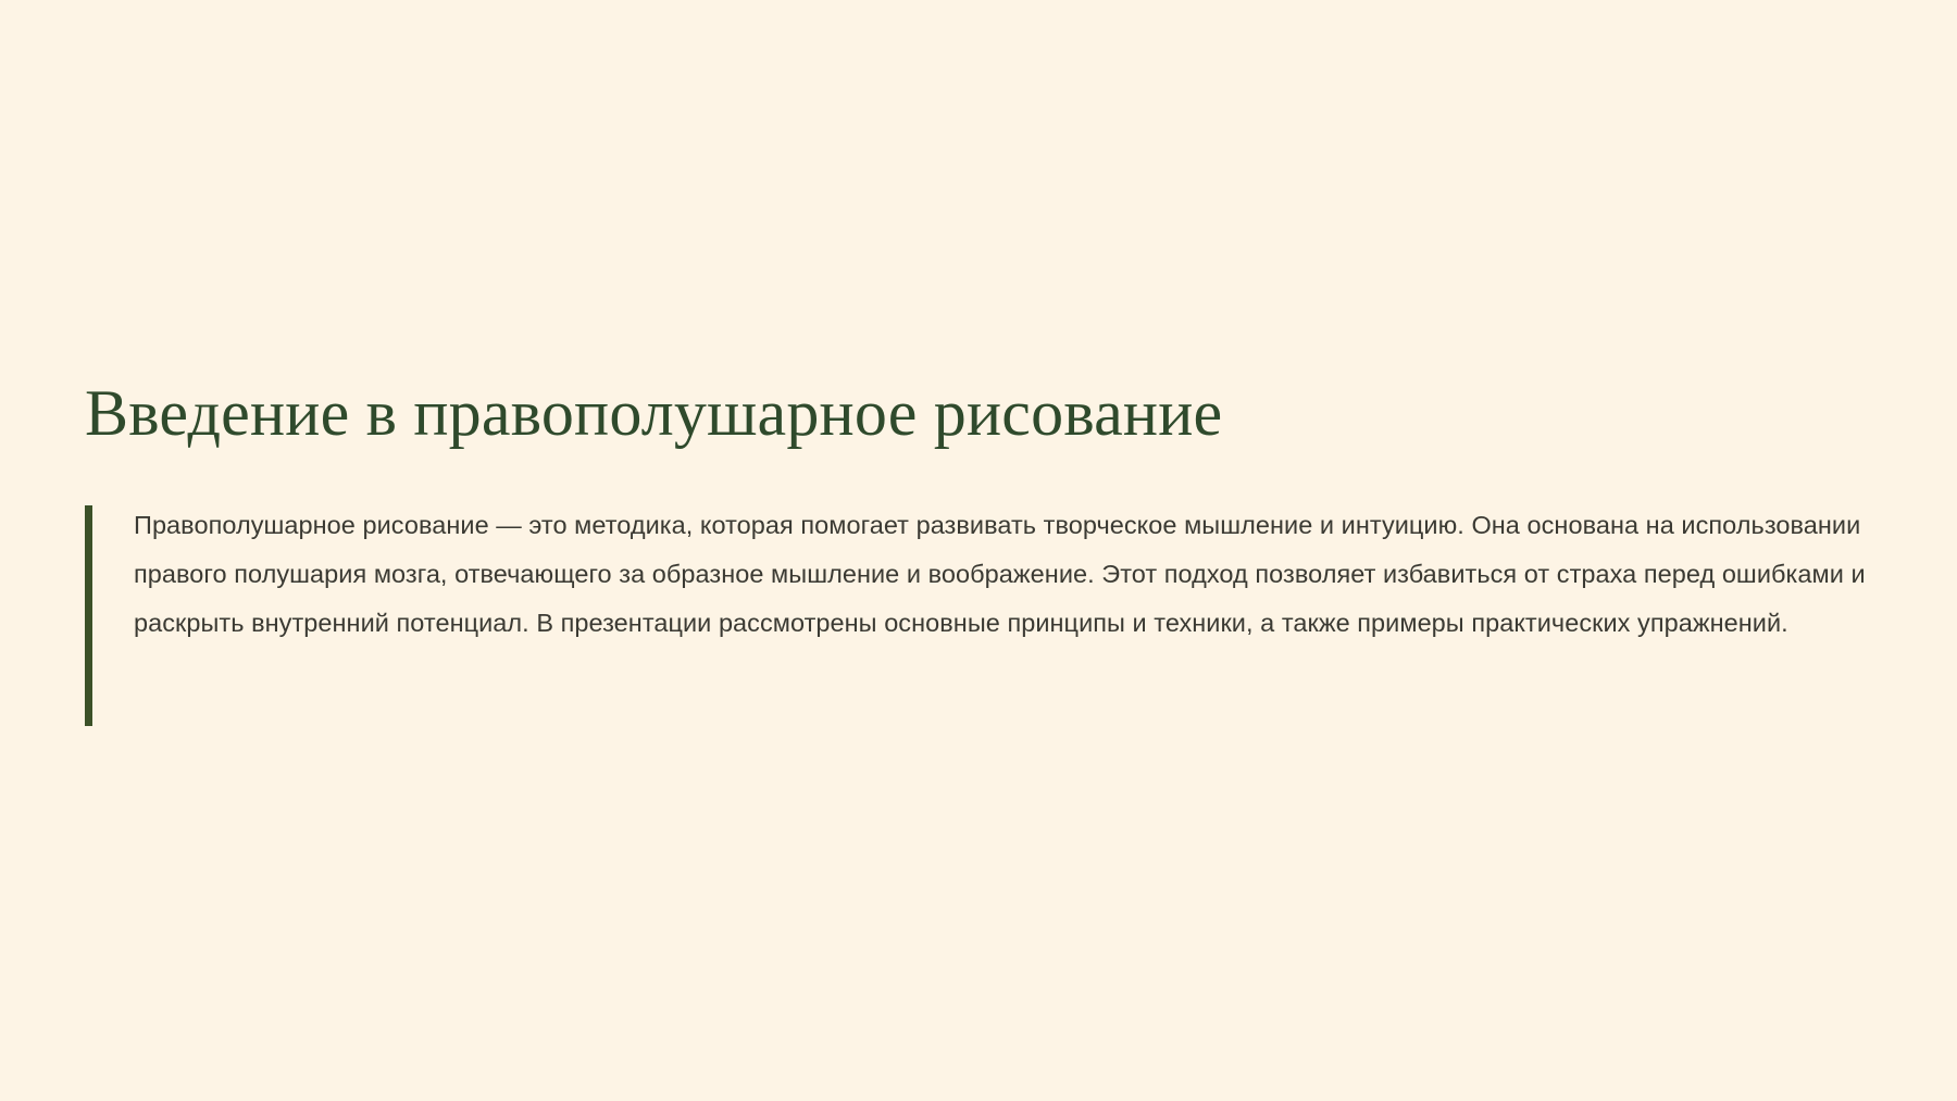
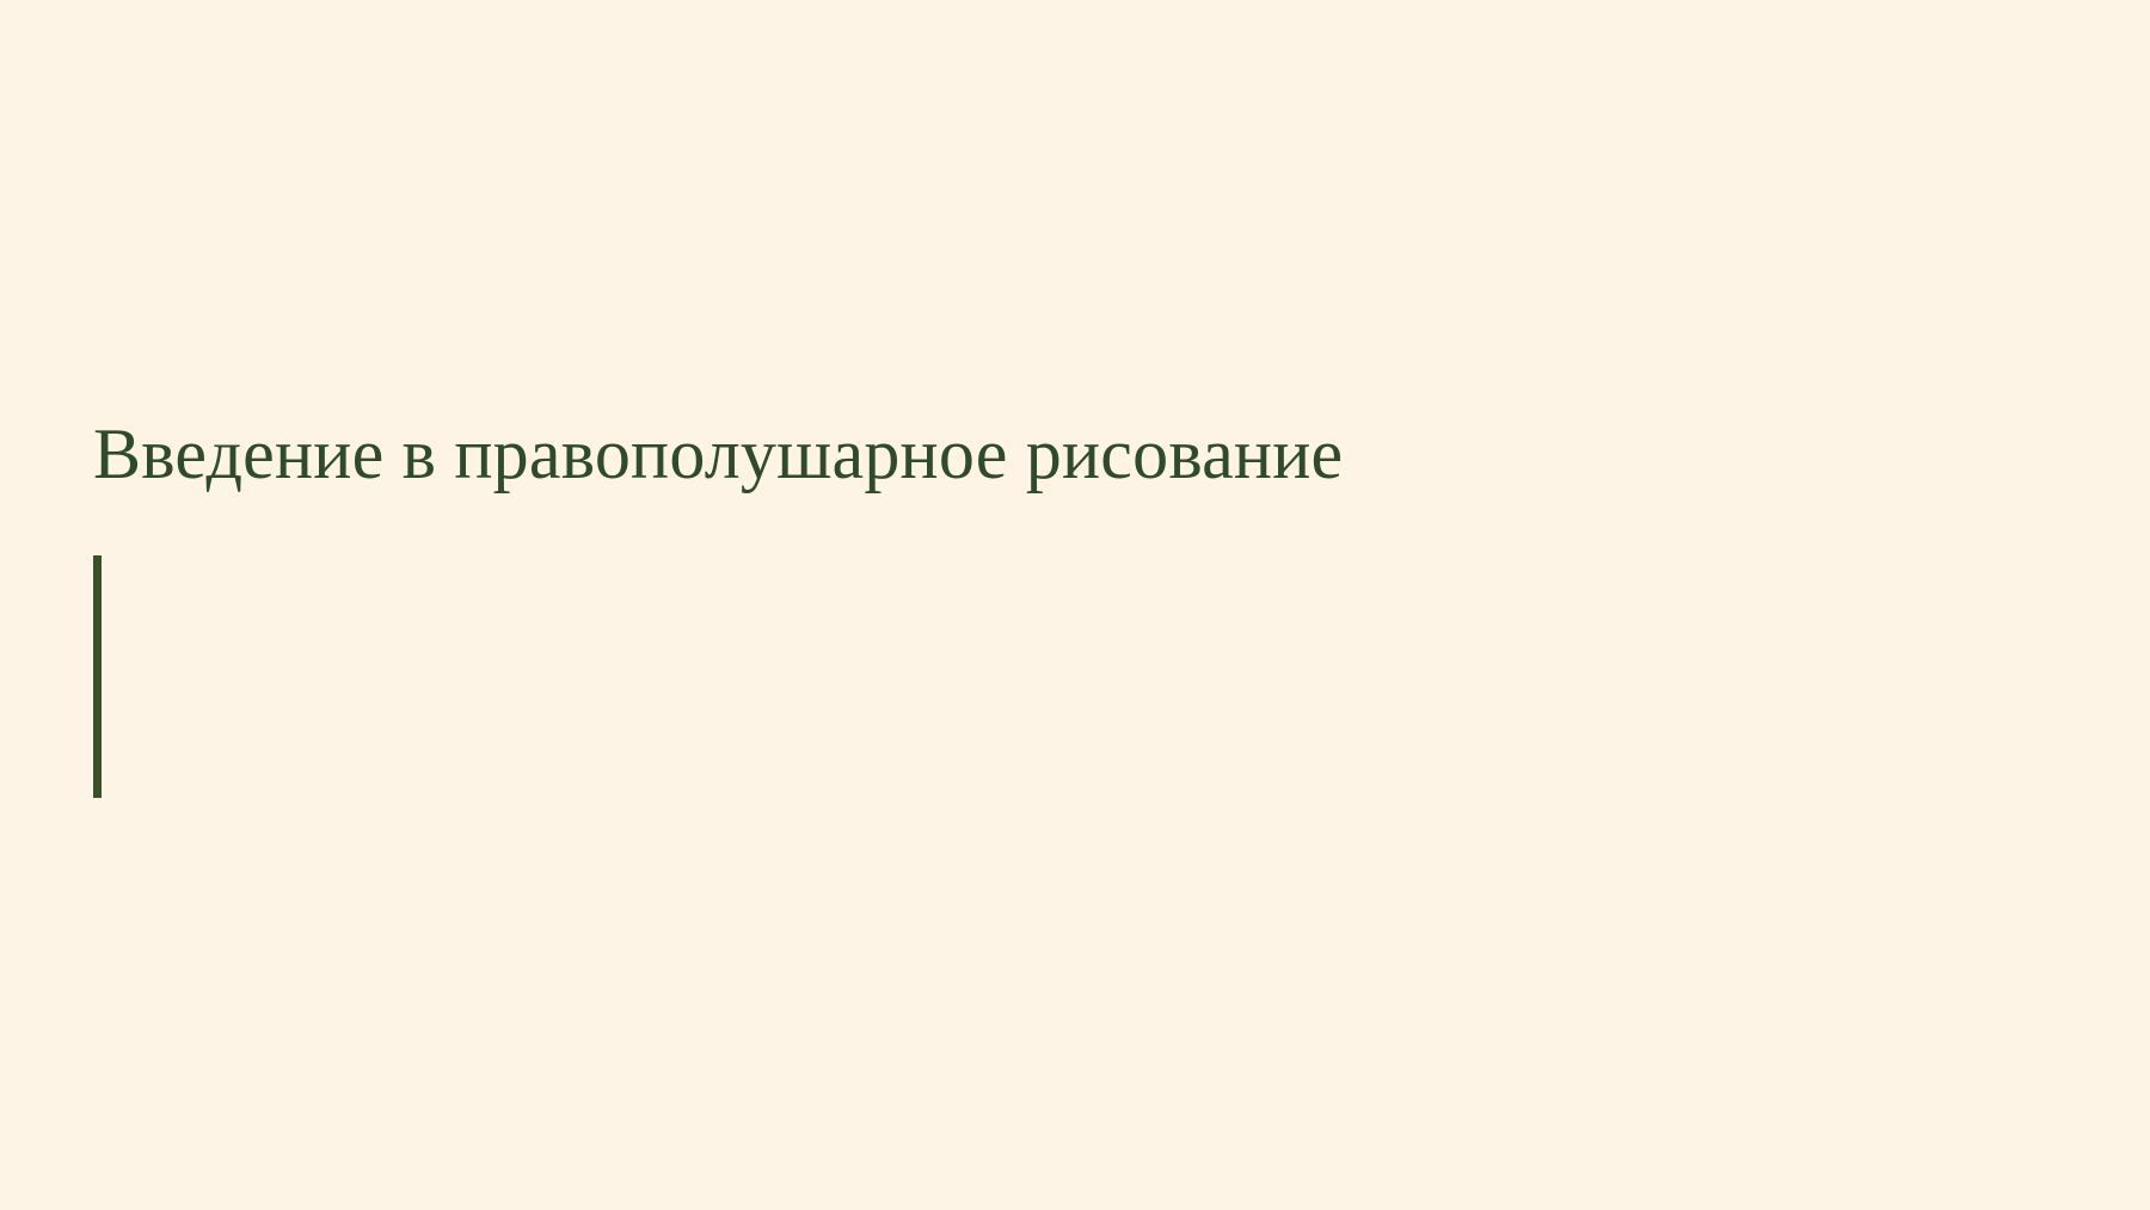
  Введение в правополушарное рисование
- Правополушарное рисование — это методика, которая помогает развивать творческое мышление и интуицию. Она основана на использовании правого полушария мозга, отвечающего за образное мышление и воображение. Этот подход позволяет избавиться от страха перед ошибками и раскрыть внутренний потенциал. В презентации рассмотрены основные принципы и техники, а также примеры практических упражнений.
